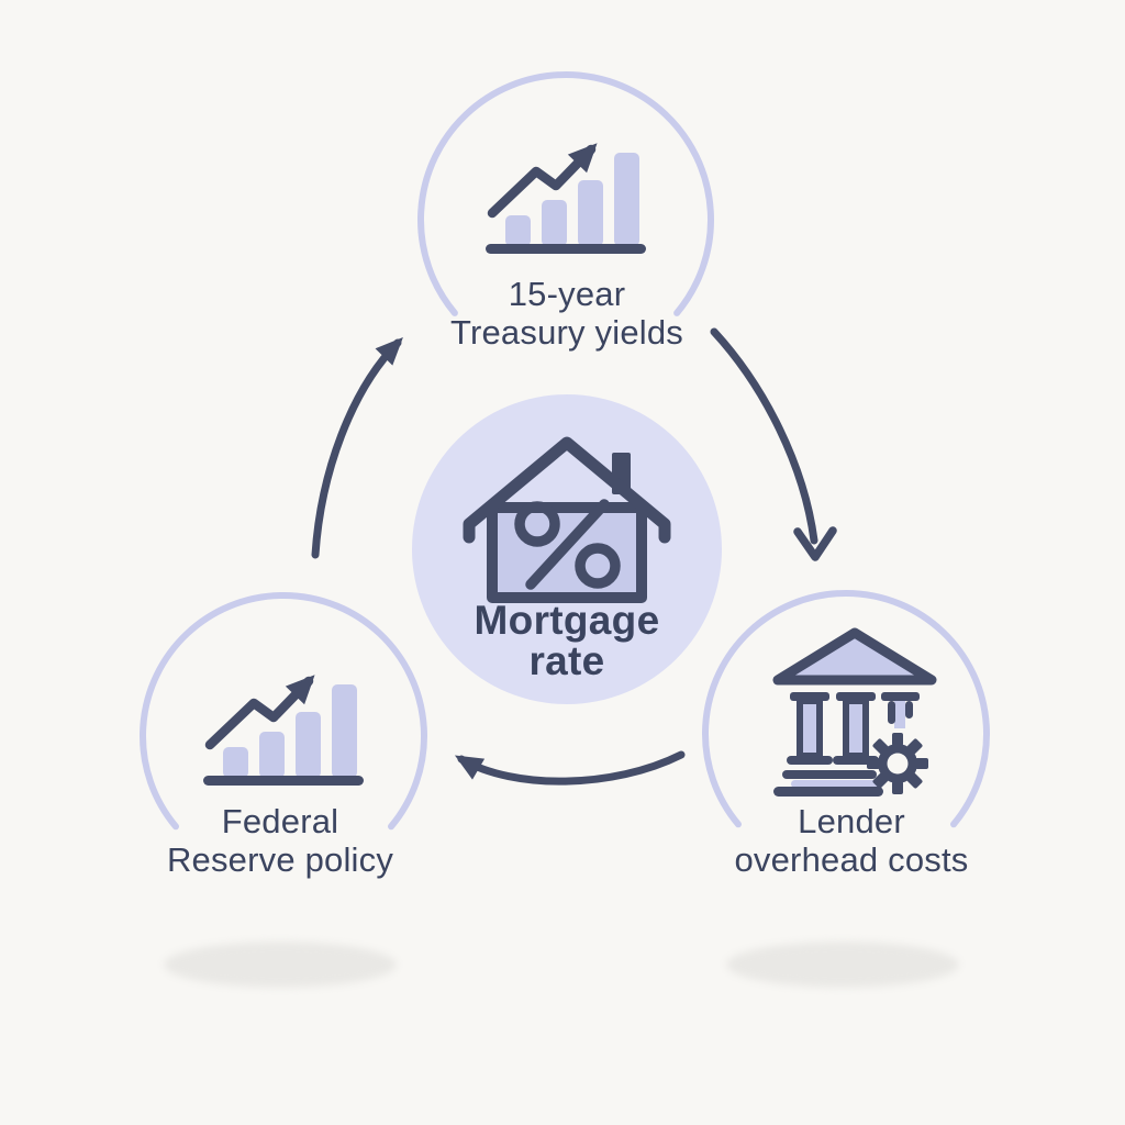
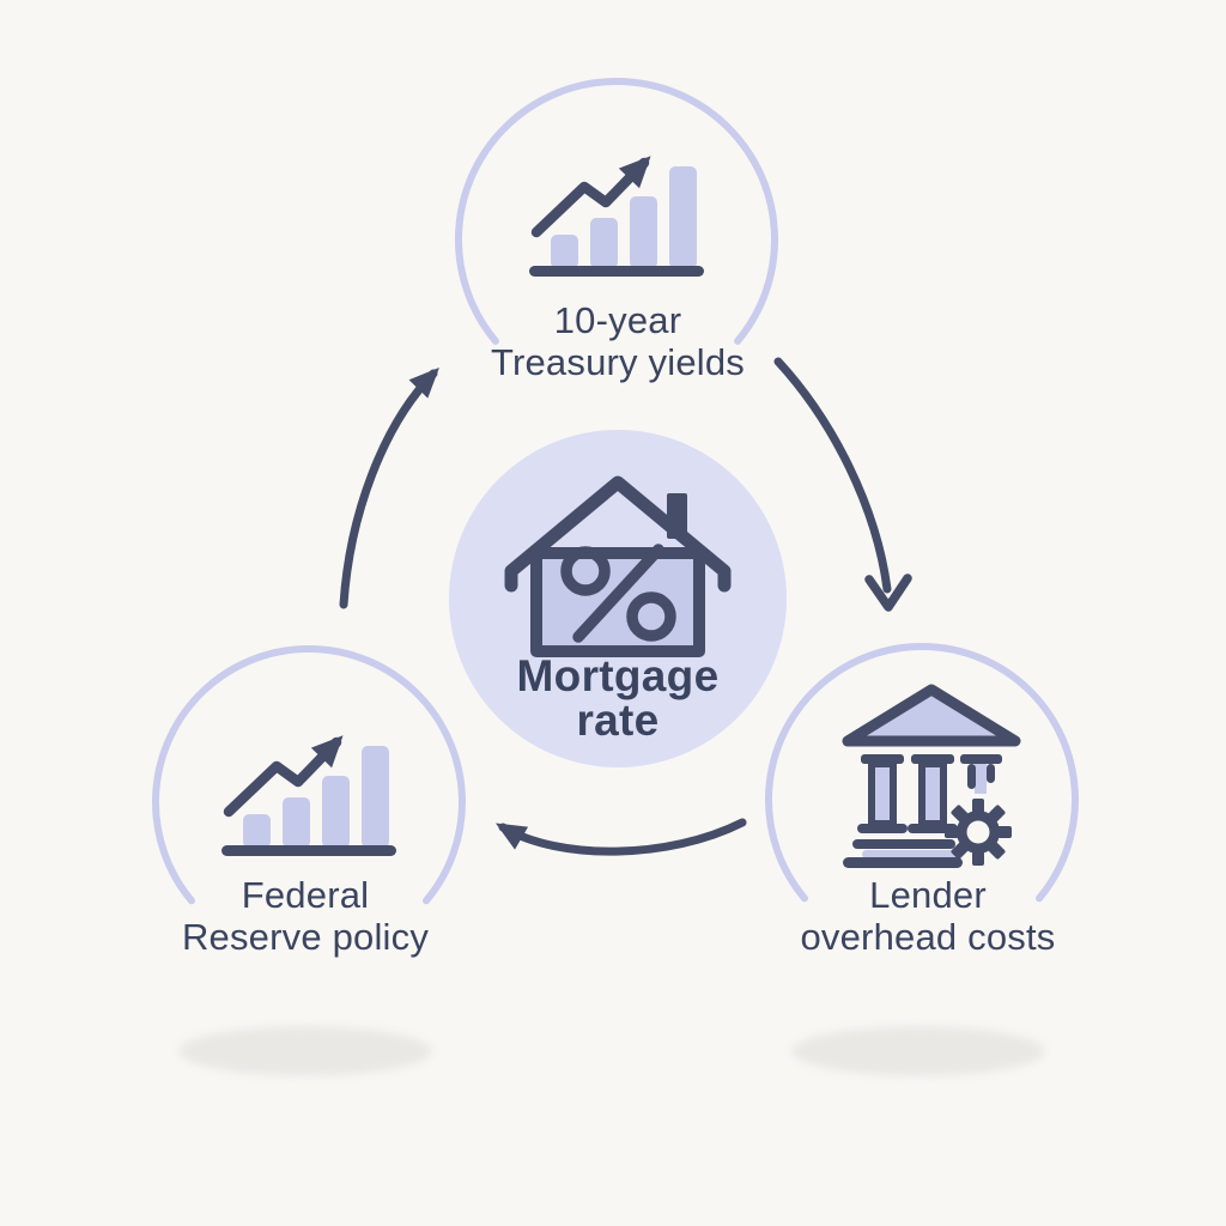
- 15-year
+ 10-year
  Treasury yields
  Mortgage
  rate
  Federal
  Reserve policy
  Lender
  overhead costs
